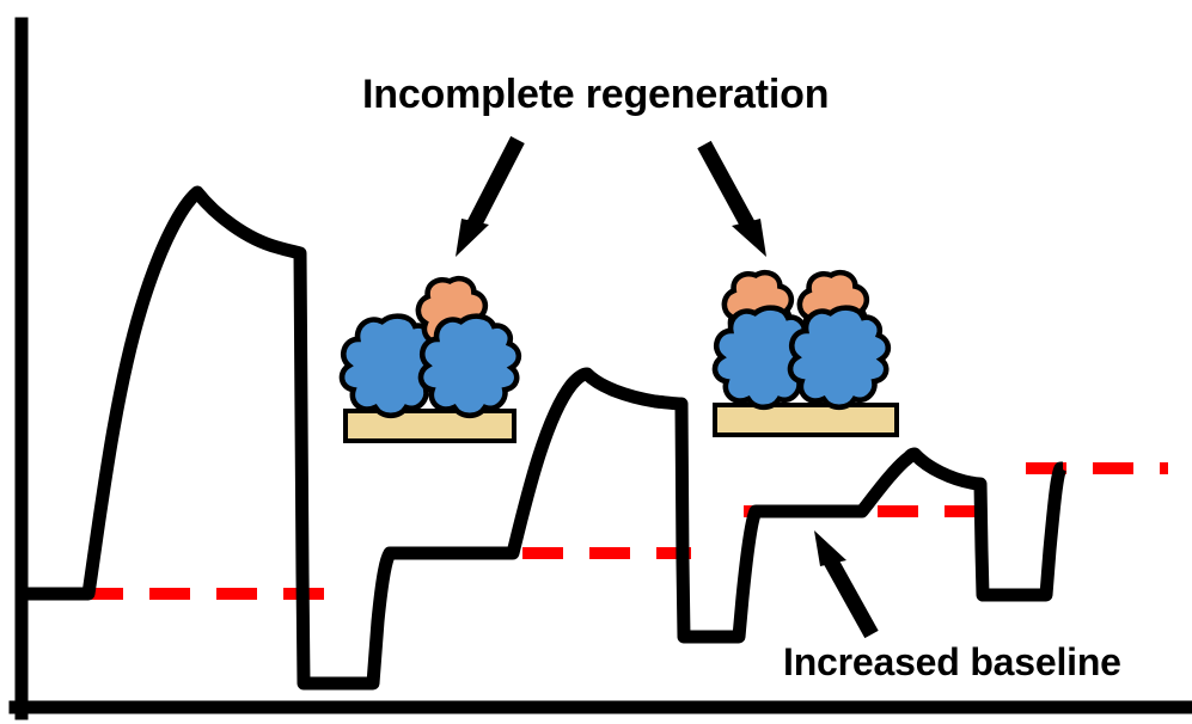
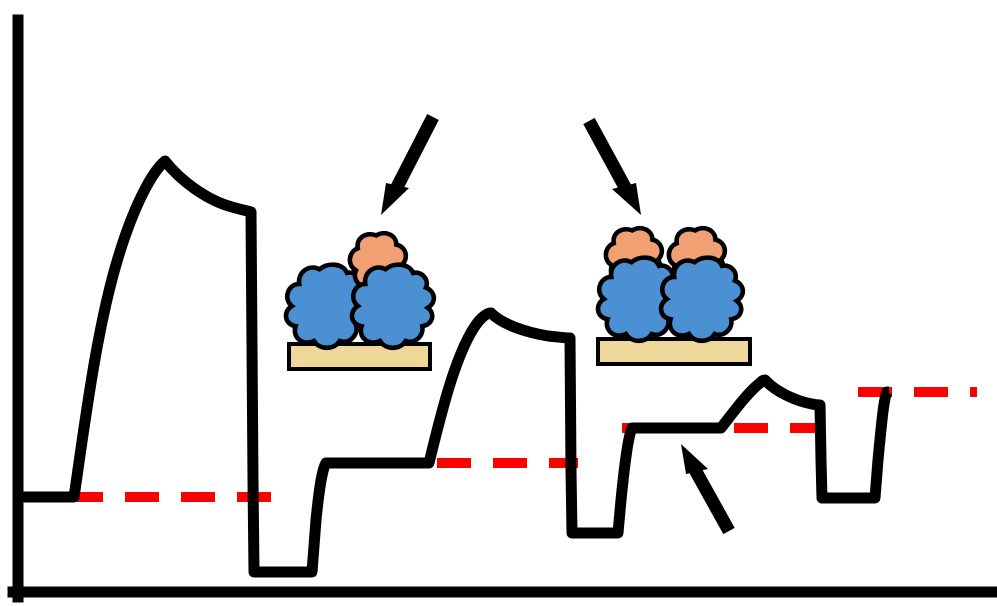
- Incomplete regeneration
- Increased baseline
